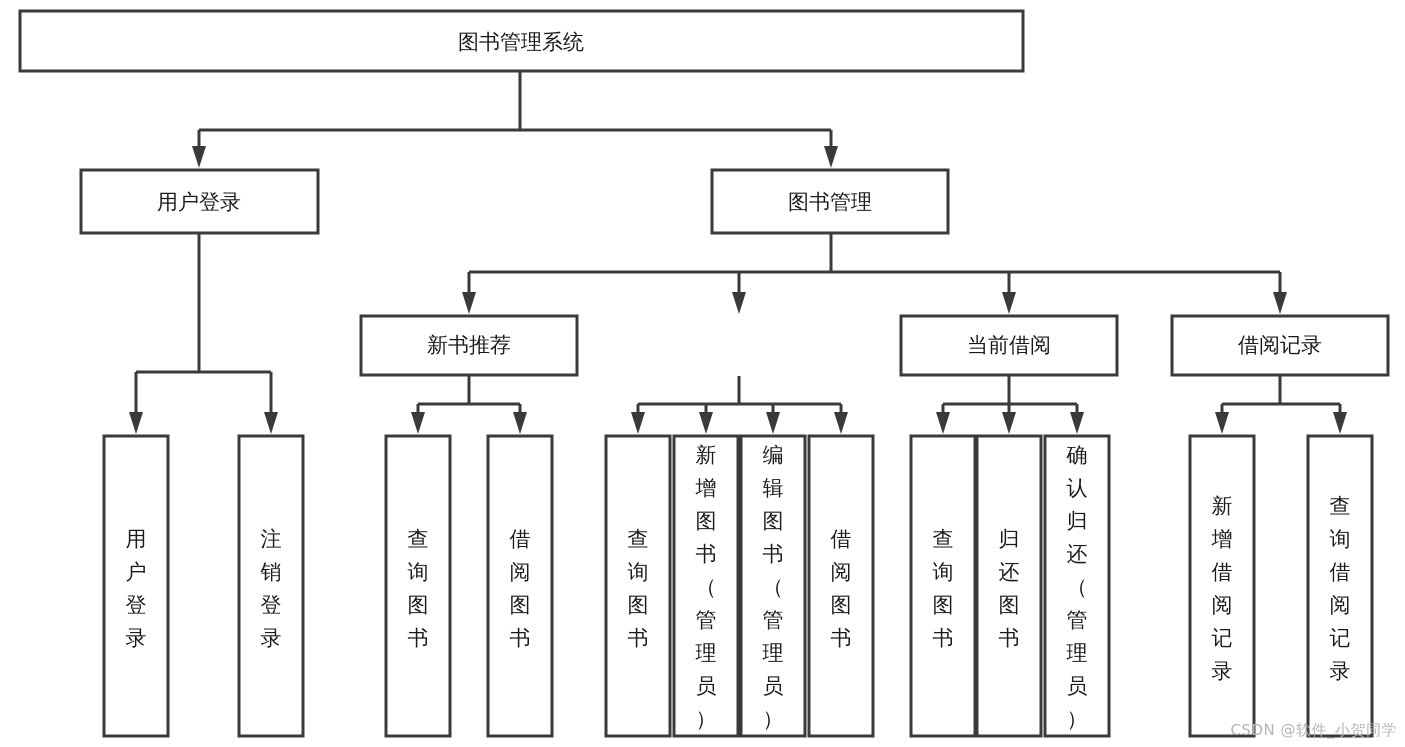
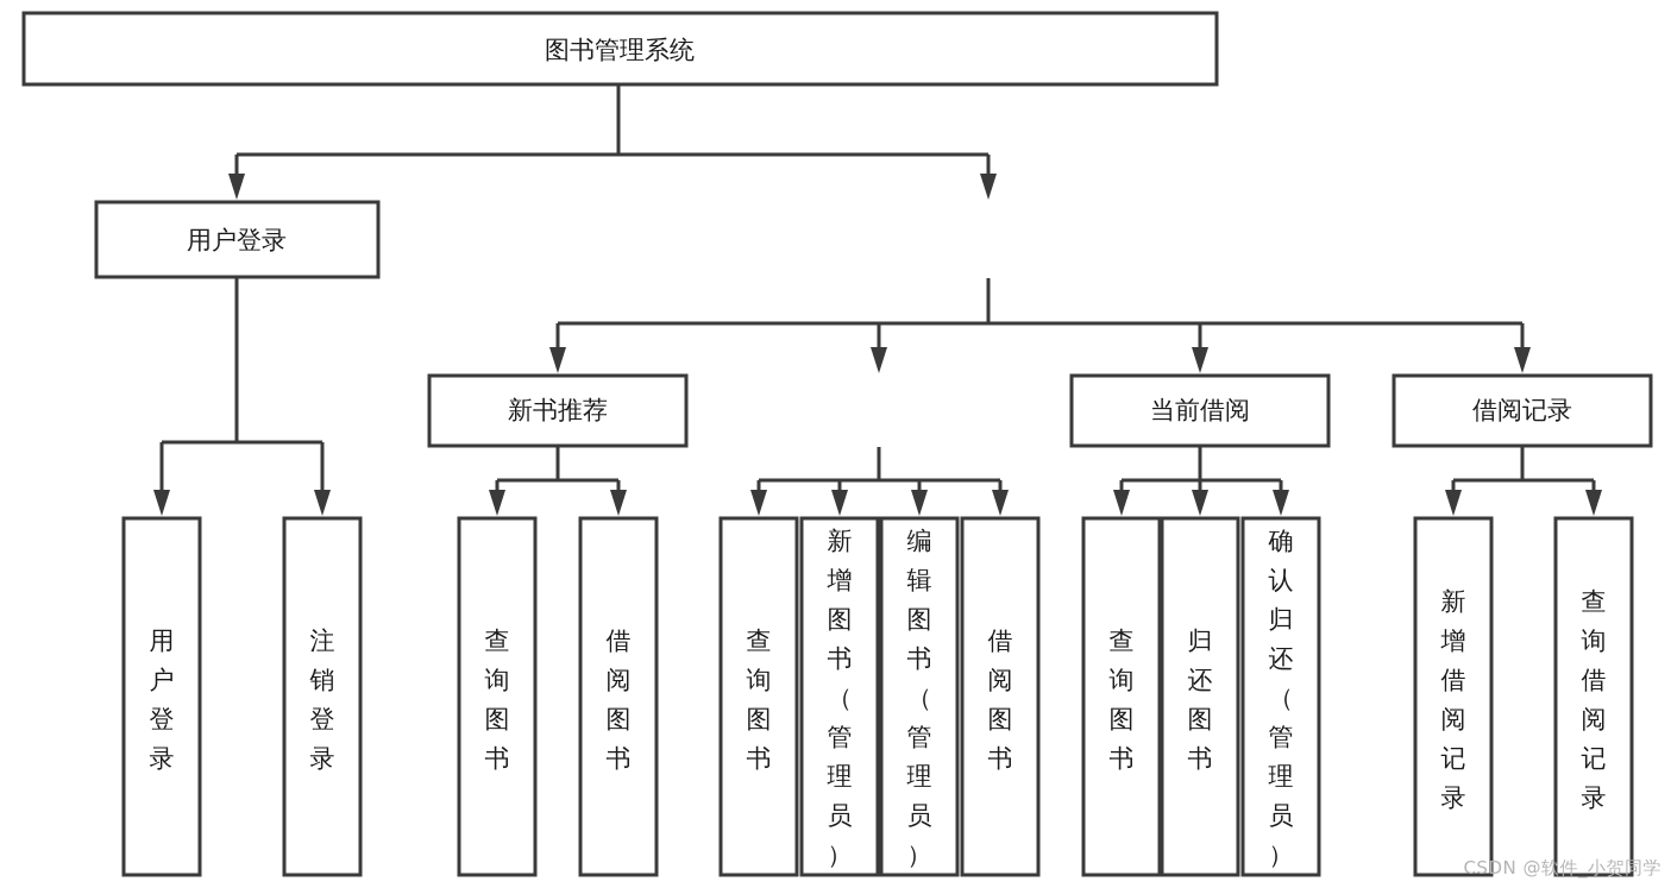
  图书管理系统
  用户登录
- 图书管理
  新书推荐
  当前借阅
  借阅记录
  用户登录
  注销登录
  查询图书
  借阅图书
  查询图书
  新增图书（管理员）
  编辑图书（管理员）
  借阅图书
  查询图书
  归还图书
  确认归还（管理员）
  新增借阅记录
  查询借阅记录
  CSDN @软件_小贺同学
